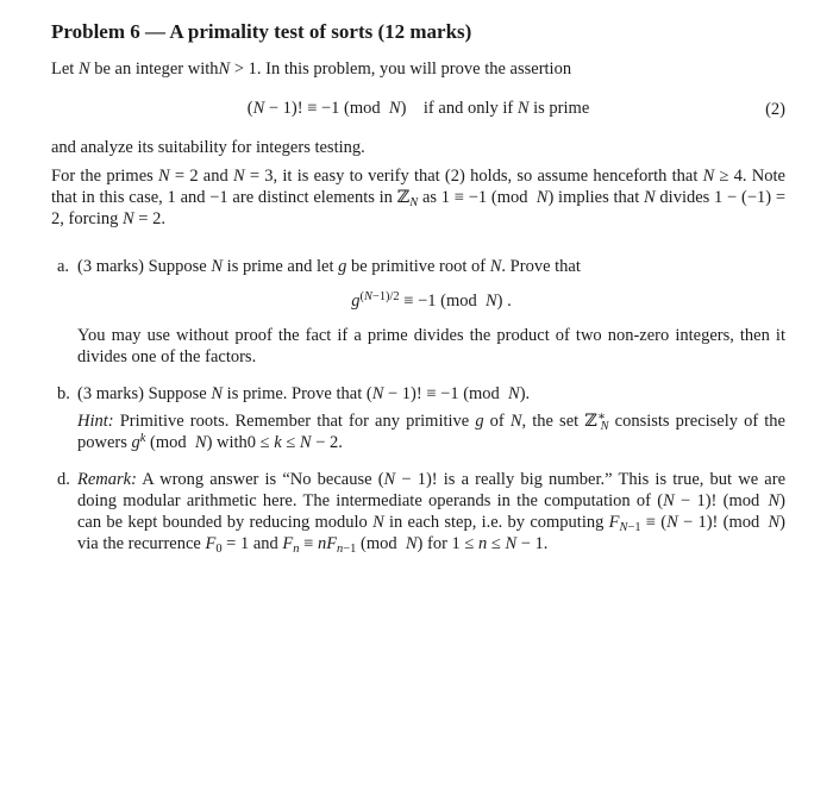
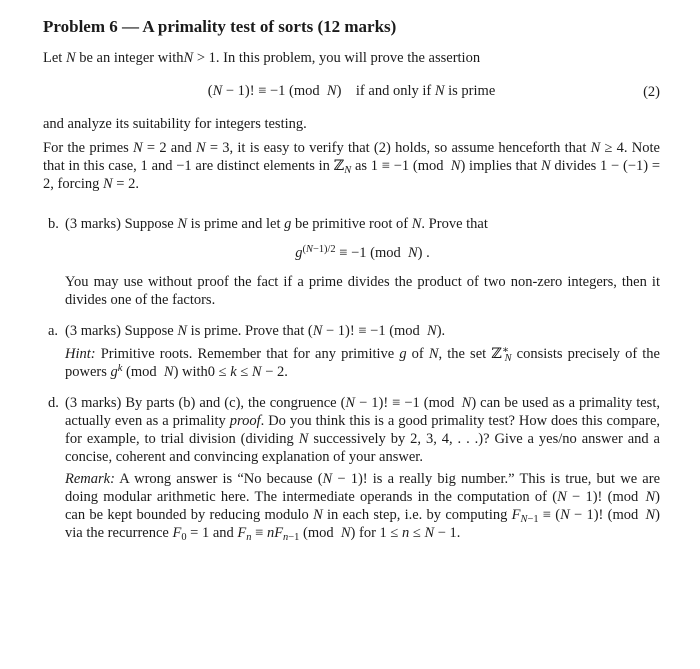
  Problem 6 — A primality test of sorts (12 marks)
  Let N be an integer withN > 1. In this problem, you will prove the assertion
  (N − 1)! ≡ −1 (mod N) if and only if N is prime
  (2)
  and analyze its suitability for integers testing.
  For the primes N = 2 and N = 3, it is easy to verify that (2) holds, so assume henceforth that N ≥ 4. Note that in this case, 1 and −1 are distinct elements in ℤN as 1 ≡ −1 (mod N) implies that N divides 1 − (−1) = 2, forcing N = 2.
- a.
+ b.
  (3 marks) Suppose N is prime and let g be primitive root of N. Prove that
  g(N−1)/2 ≡ −1 (mod N) .
  You may use without proof the fact if a prime divides the product of two non-zero integers, then it divides one of the factors.
- b.
+ a.
  (3 marks) Suppose N is prime. Prove that (N − 1)! ≡ −1 (mod N).
  Hint: Primitive roots. Remember that for any primitive g of N, the set ℤ∗N consists precisely of the powers gk (mod N) with0 ≤ k ≤ N − 2.
  d.
+ (3 marks) By parts (b) and (c), the congruence (N − 1)! ≡ −1 (mod N) can be used as a primality test, actually even as a primality proof. Do you think this is a good primality test? How does this compare, for example, to trial division (dividing N successively by 2, 3, 4, . . .)? Give a yes/no answer and a concise, coherent and convincing explanation of your answer.
  Remark: A wrong answer is “No because (N − 1)! is a really big number.” This is true, but we are doing modular arithmetic here. The intermediate operands in the computation of (N − 1)! (mod N) can be kept bounded by reducing modulo N in each step, i.e. by computing FN−1 ≡ (N − 1)! (mod N) via the recurrence F0 = 1 and Fn ≡ nFn−1 (mod N) for 1 ≤ n ≤ N − 1.
